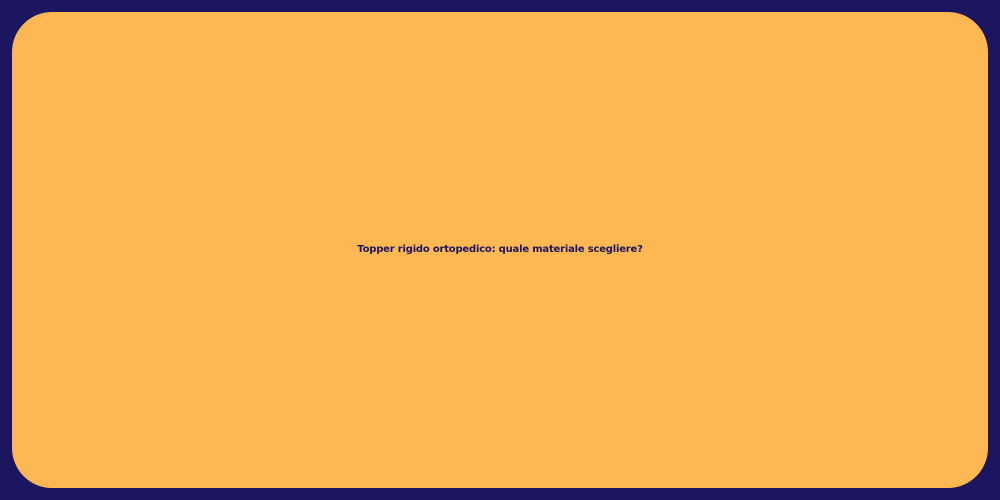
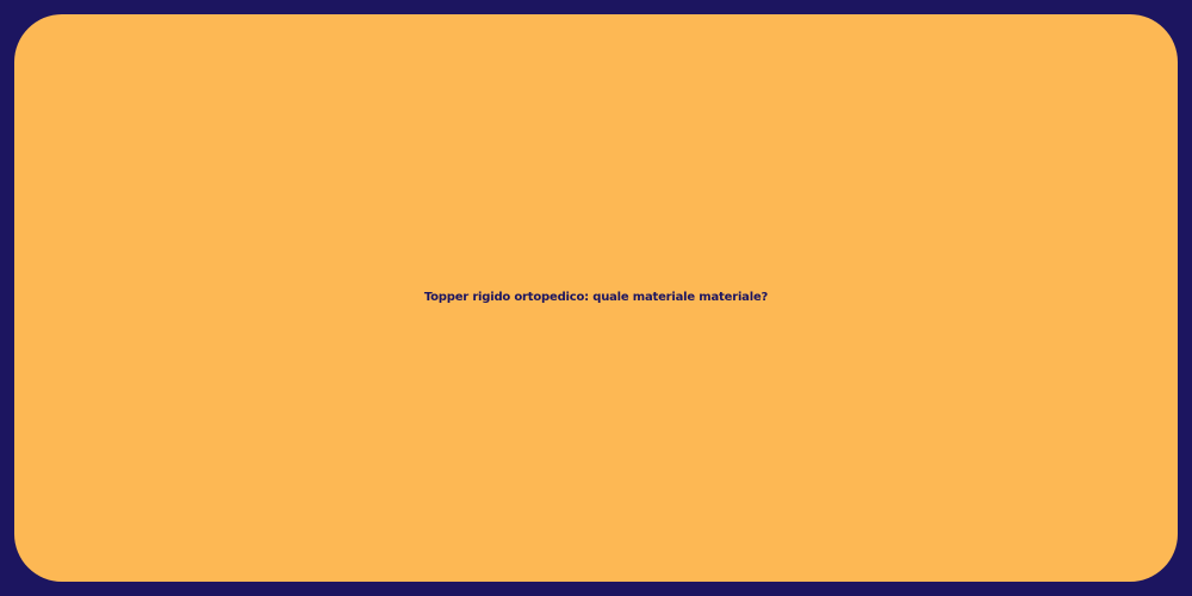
- Topper rigido ortopedico: quale materiale scegliere?
+ Topper rigido ortopedico: quale materiale materiale?
